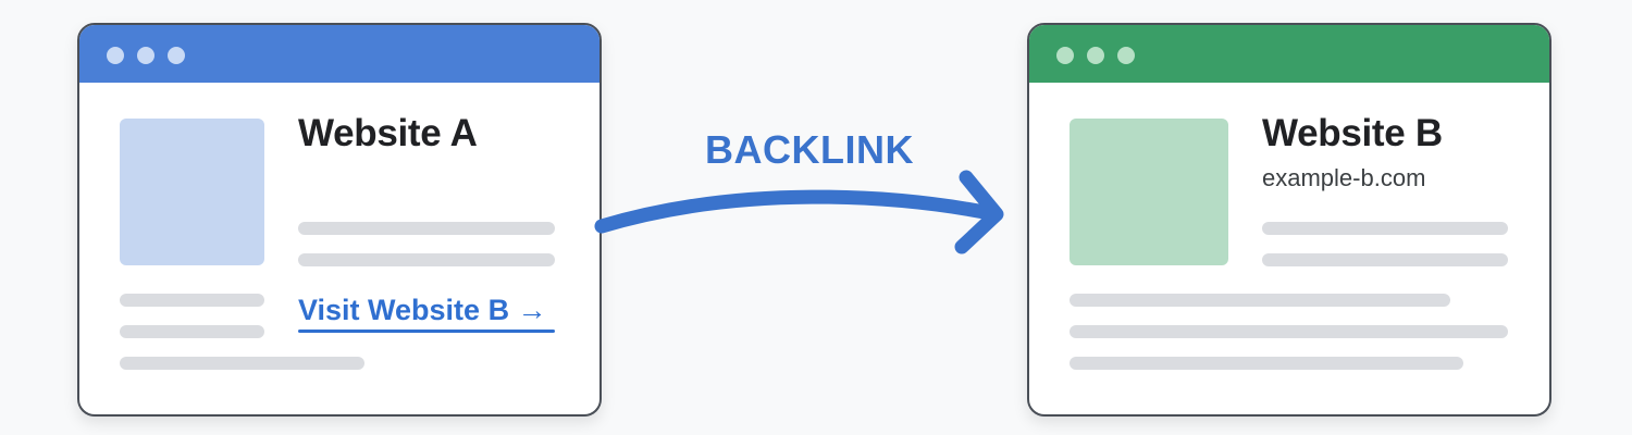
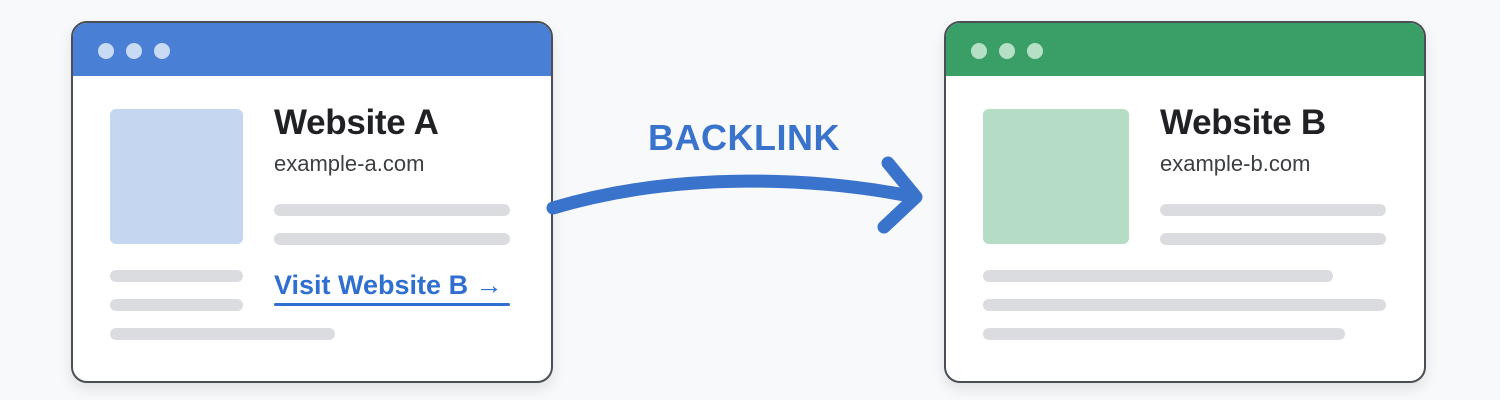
  Website A
+ example-a.com
  Visit Website B →
  BACKLINK
  Website B
  example-b.com
